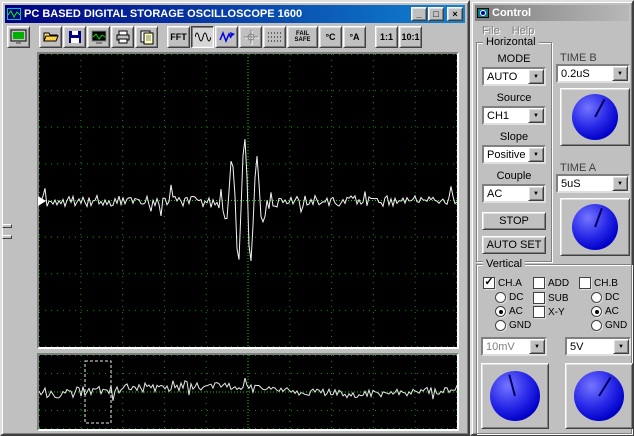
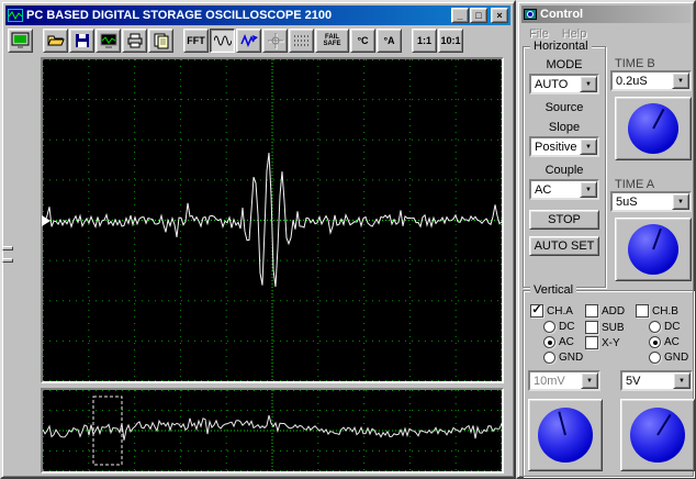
- PC BASED DIGITAL STORAGE OSCILLOSCOPE 1600
+ PC BASED DIGITAL STORAGE OSCILLOSCOPE 2100
  _
  □
  ×
  FFT
  °C
  °A
  1:1
  10:1
  Control
  File
  Help
  Horizontal
  MODE
  AUTO
  Source
- CH1
  Slope
  Positive
  Couple
  AC
  STOP
  AUTO SET
  TIME B
  0.2uS
  TIME A
  5uS
  Vertical
  ✓
  CH.A
  ADD
  CH.B
  DC
  SUB
  DC
  AC
  X-Y
  AC
  GND
  GND
  10mV
  5V
